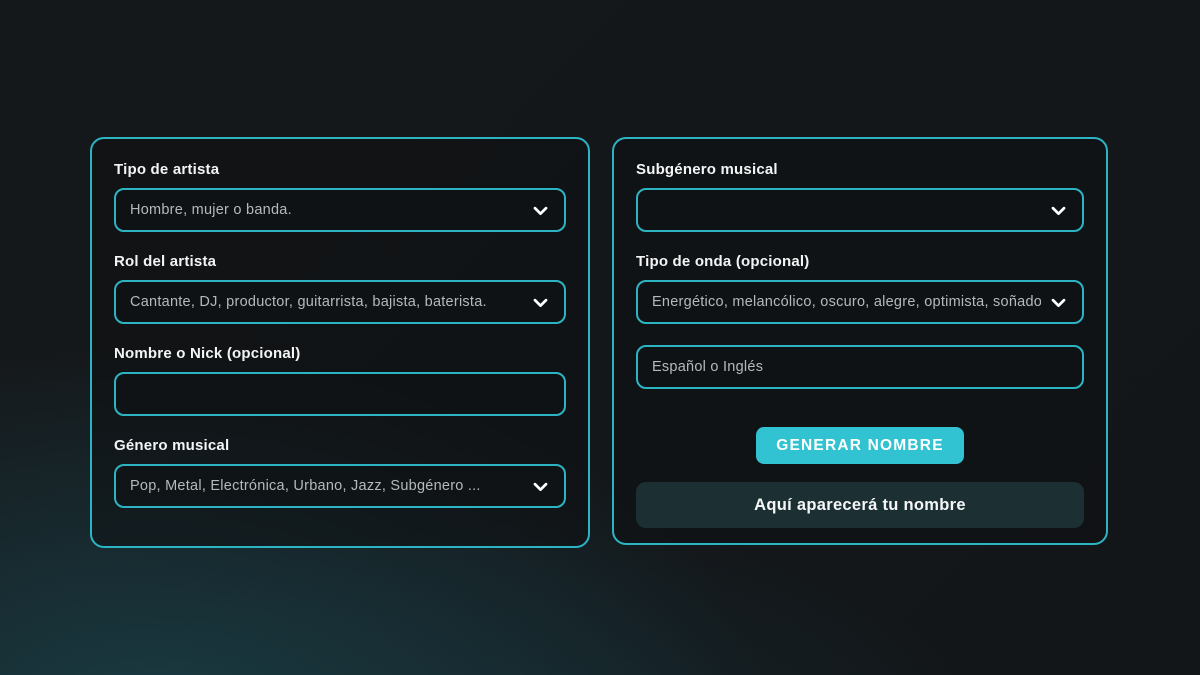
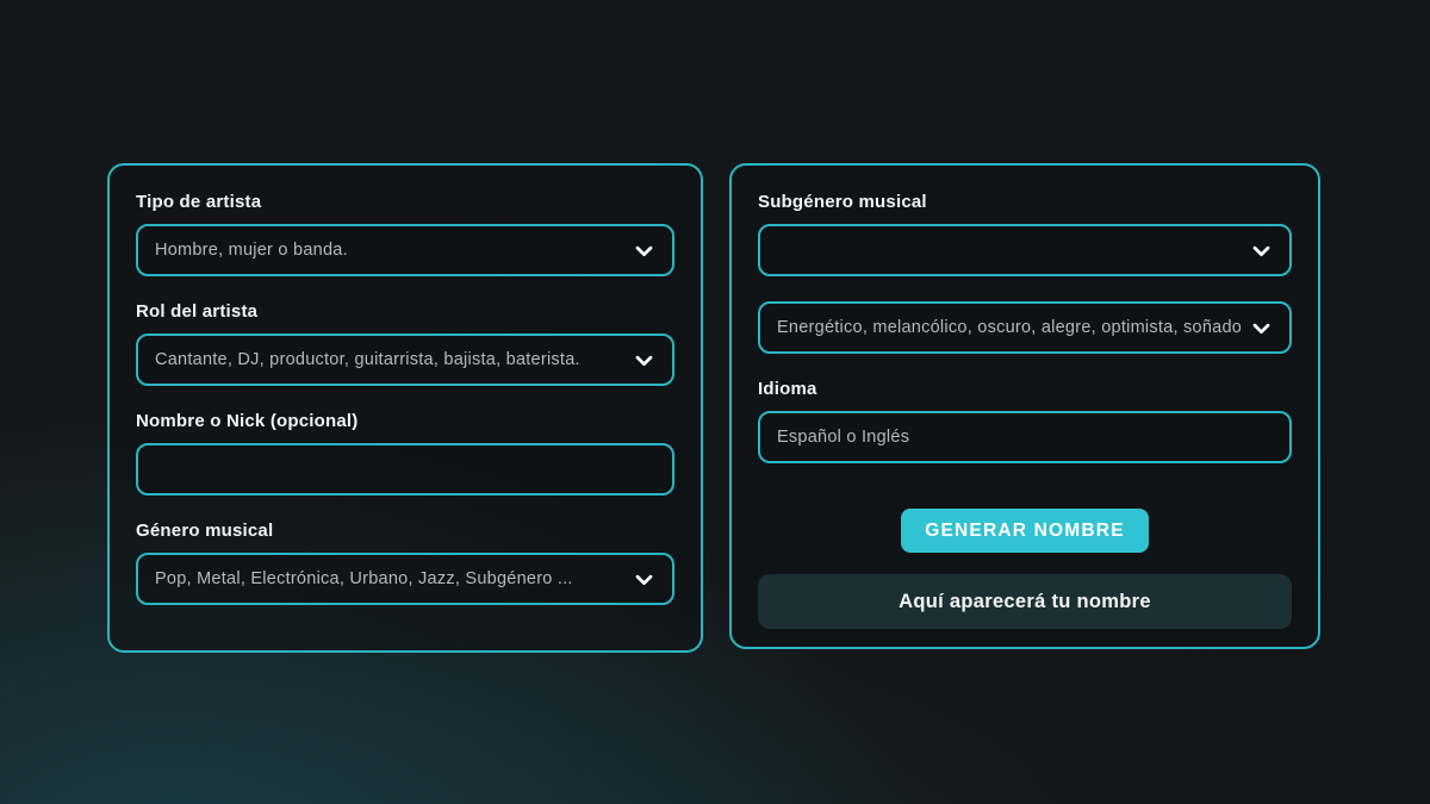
  Tipo de artista
  Hombre, mujer o banda.
  Rol del artista
  Cantante, DJ, productor, guitarrista, bajista, baterista.
  Nombre o Nick (opcional)
  Género musical
  Pop, Metal, Electrónica, Urbano, Jazz, Subgénero ...
  Subgénero musical
- Tipo de onda (opcional)
  Energético, melancólico, oscuro, alegre, optimista, soñado
+ Idioma
  Español o Inglés
  GENERAR NOMBRE
  Aquí aparecerá tu nombre
